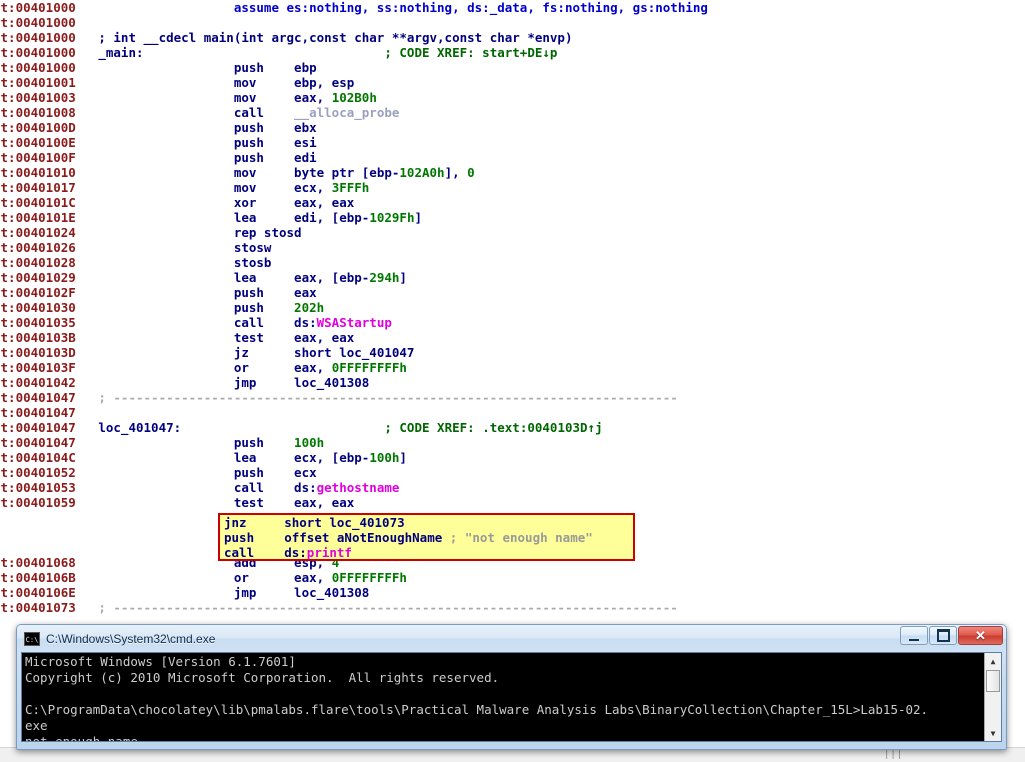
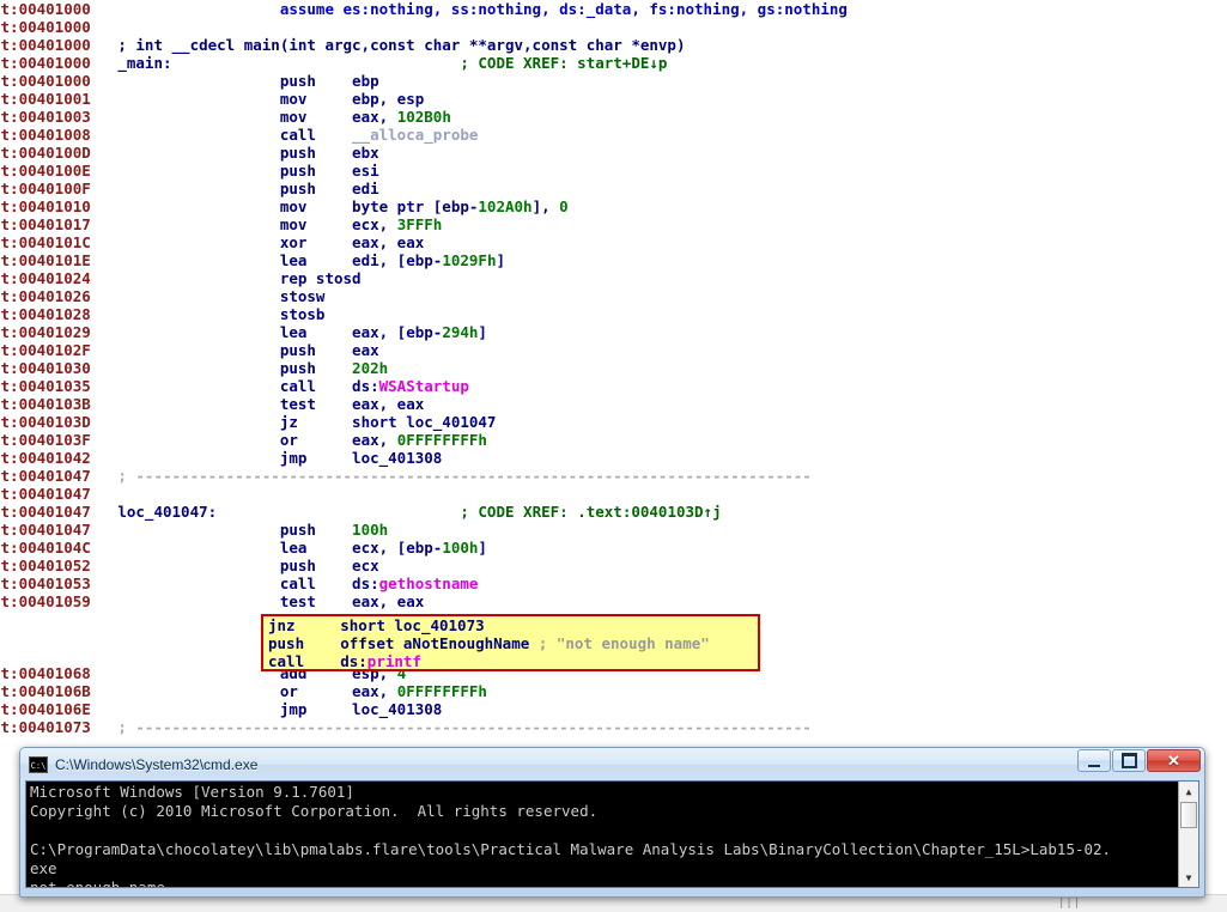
  t:00401000 assume es:nothing, ss:nothing, ds:_data, fs:nothing, gs:nothing
  t:00401000
  t:00401000 ; int __cdecl main(int argc,const char **argv,const char *envp)
  t:00401000 _main: ; CODE XREF: start+DE↓p
  t:00401000 push ebp
  t:00401001 mov ebp, esp
  t:00401003 mov eax, 102B0h
  t:00401008 call __alloca_probe
  t:0040100D push ebx
  t:0040100E push esi
  t:0040100F push edi
  t:00401010 mov byte ptr [ebp-102A0h], 0
  t:00401017 mov ecx, 3FFFh
  t:0040101C xor eax, eax
  t:0040101E lea edi, [ebp-1029Fh]
  t:00401024 rep stosd
  t:00401026 stosw
  t:00401028 stosb
  t:00401029 lea eax, [ebp-294h]
  t:0040102F push eax
  t:00401030 push 202h
  t:00401035 call ds:WSAStartup
  t:0040103B test eax, eax
  t:0040103D jz short loc_401047
  t:0040103F or eax, 0FFFFFFFFh
  t:00401042 jmp loc_401308
  t:00401047 ; ---------------------------------------------------------------------------
  t:00401047
  t:00401047 loc_401047: ; CODE XREF: .text:0040103D↑j
  t:00401047 push 100h
  t:0040104C lea ecx, [ebp-100h]
  t:00401052 push ecx
  t:00401053 call ds:gethostname
  t:00401059 test eax, eax
  t:00401068 add esp, 4
  t:0040106B or eax, 0FFFFFFFFh
  t:0040106E jmp loc_401308
  t:00401073 ; ---------------------------------------------------------------------------
  jnz short loc_401073
  push offset aNotEnoughName ; "not enough name"
  call ds:printf
  |||
  C:\
  C:\Windows\System32\cmd.exe
  ✕
- Microsoft Windows [Version 6.1.7601]
+ Microsoft Windows [Version 9.1.7601]
  Copyright (c) 2010 Microsoft Corporation. All rights reserved.
  C:\ProgramData\chocolatey\lib\pmalabs.flare\tools\Practical Malware Analysis Labs\BinaryCollection\Chapter_15L>Lab15-02.
  exe
  ▲
  ▼
